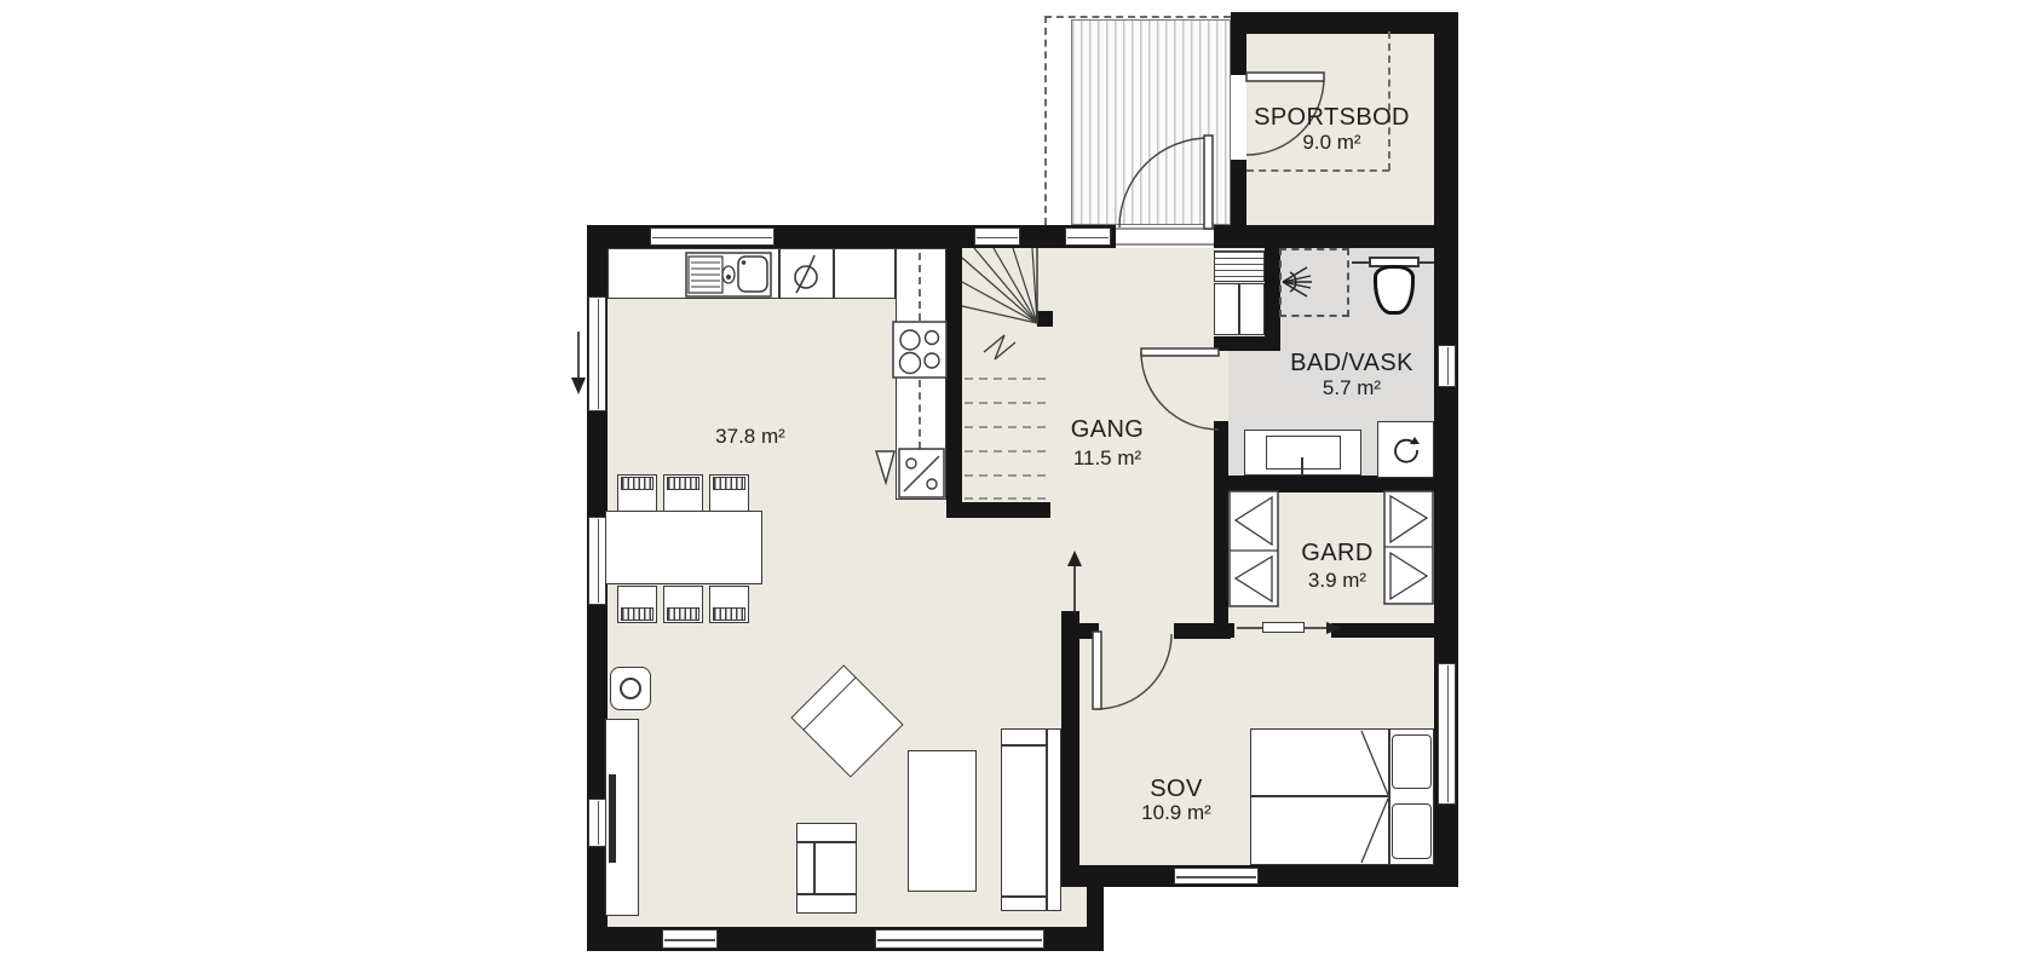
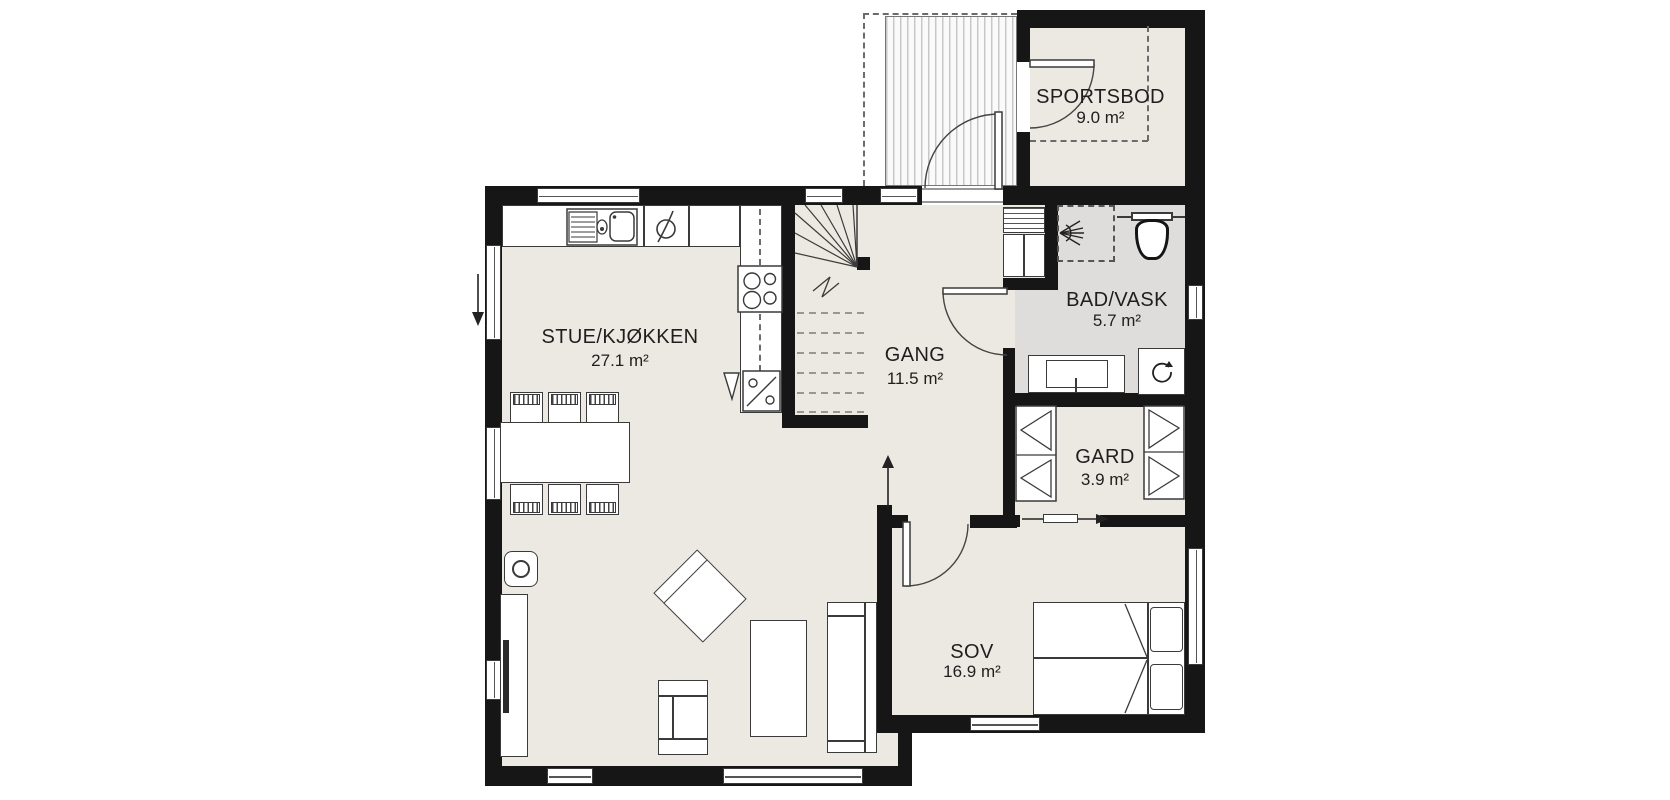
+ STUE/KJØKKEN
- 37.8 m²
+ 27.1 m²
  GANG
  11.5 m²
  BAD/VASK
  5.7 m²
  GARD
  3.9 m²
  SOV
- 10.9 m²
+ 16.9 m²
  SPORTSBOD
  9.0 m²
